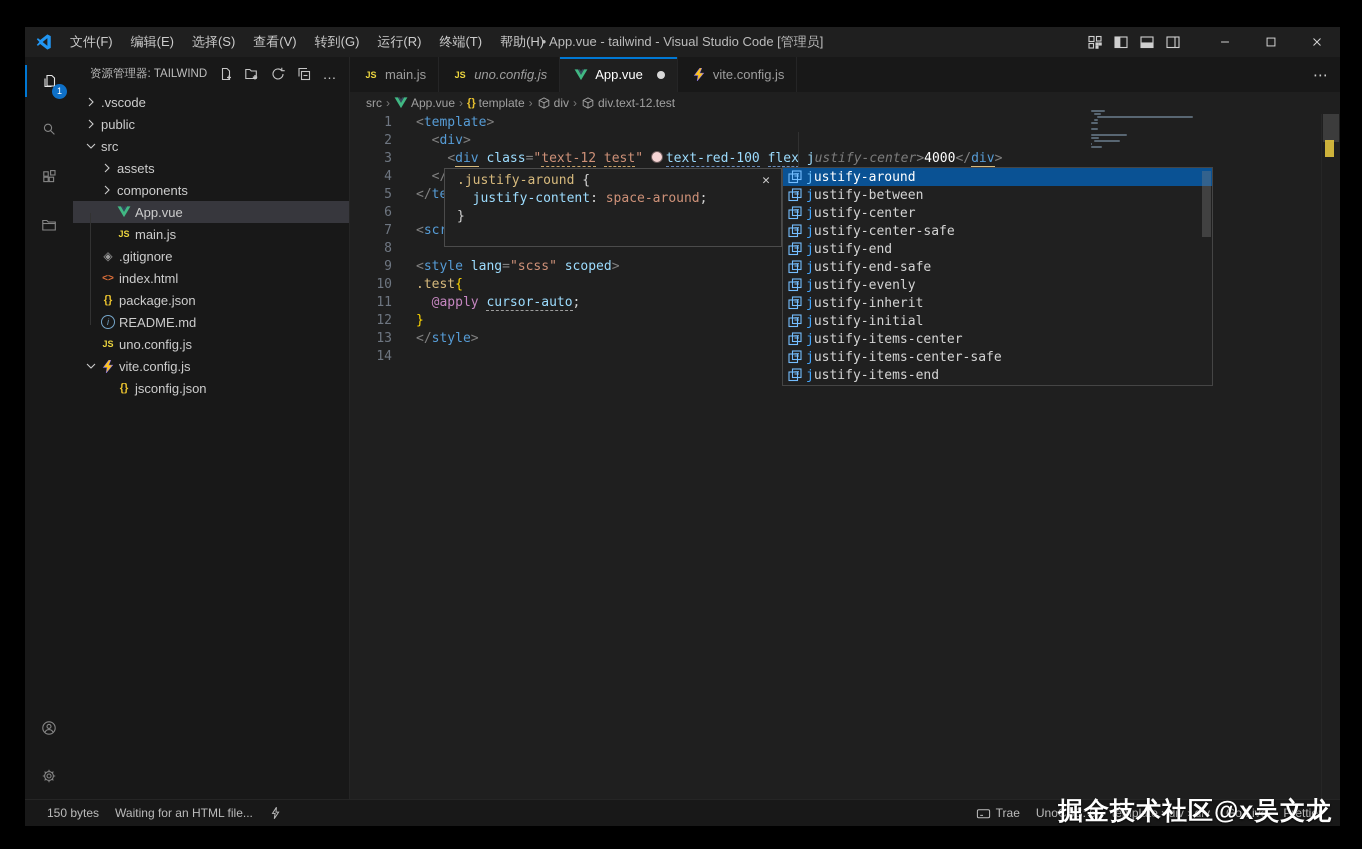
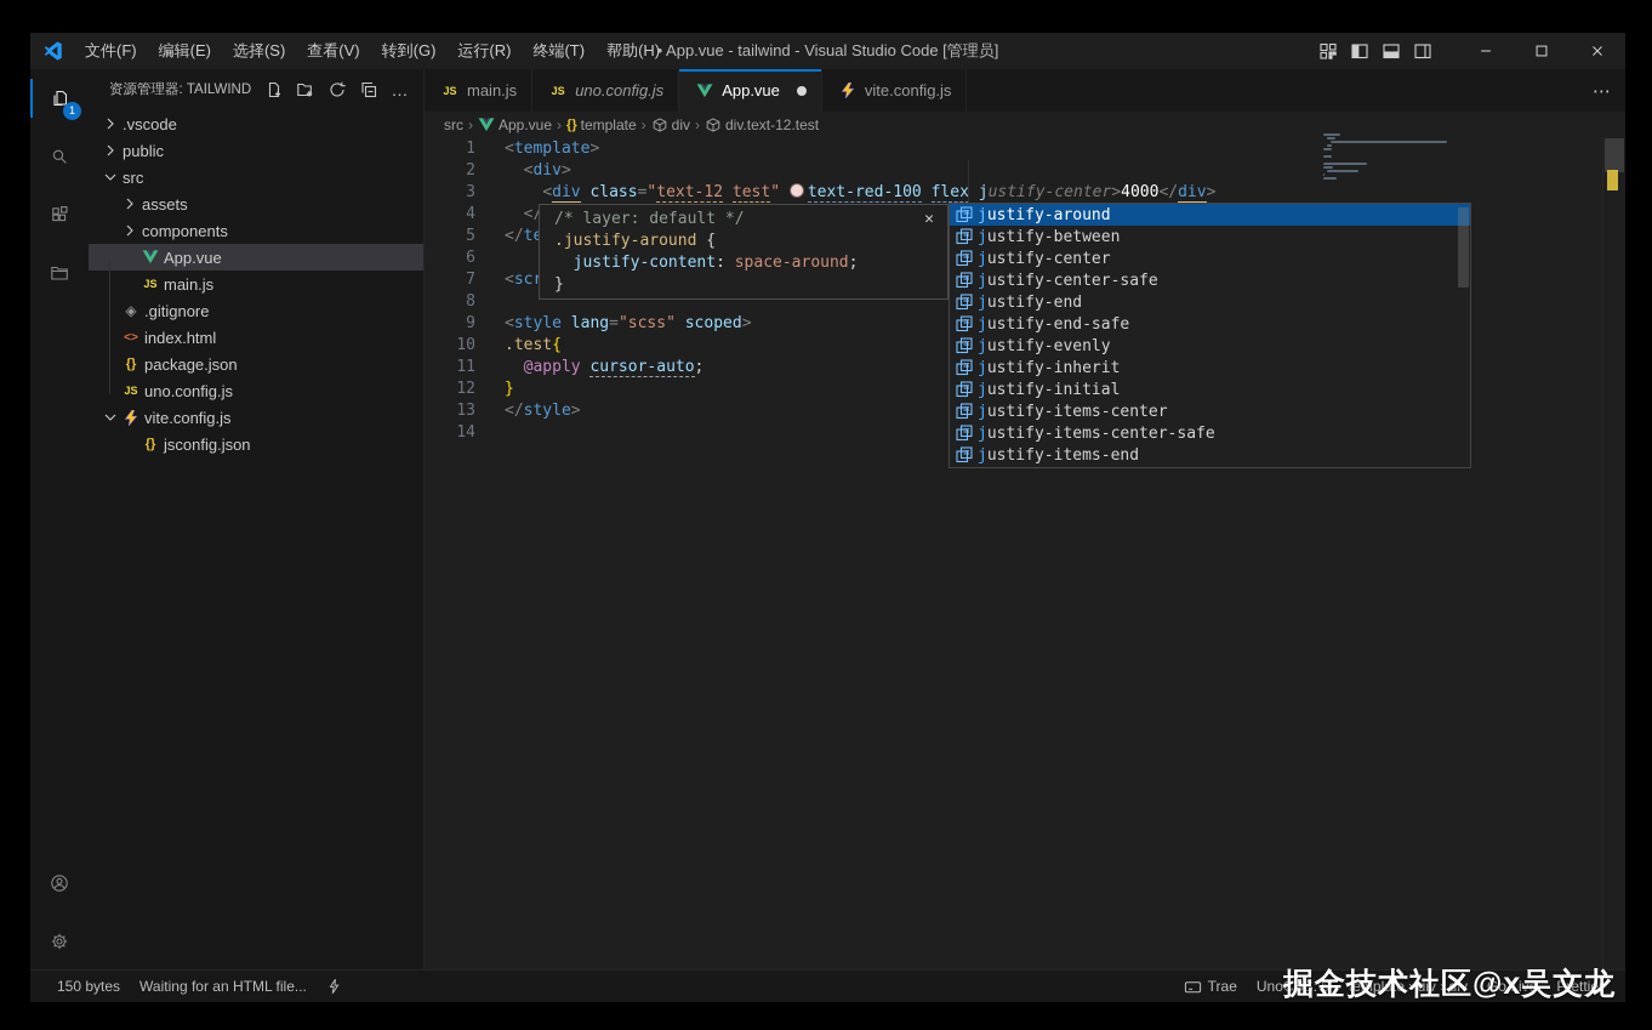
  文件(F)
  编辑(E)
  选择(S)
  查看(V)
  转到(G)
  运行(R)
  终端(T)
  帮助(H)
  • App.vue - tailwind - Visual Studio Code [管理员]
  1
  资源管理器: TAILWIND
  …
  .vscode
  public
  src
  assets
  components
  App.vue
  JS
  main.js
  ◈
  .gitignore
  <>
  index.html
  {}
  package.json
- i
- README.md
  JS
  uno.config.js
  vite.config.js
  {}
  jsconfig.json
  JS
  main.js
  JS
  uno.config.js
  App.vue
  vite.config.js
  ⋯
  src
  ›
  App.vue
  ›
  {}
  template
  ›
  div
  ›
  div.text-12.test
  1
  <template>
  2
  <div>
  3
  <div class="text-12 test" text-red-100 flex justify-center>4000</div>
  4
  5
  6
  7
  8
  9
  <style lang="scss" scoped>
  10
  .test{
  11
  @apply cursor-auto;
  12
  }
  13
  </style>
  14
  150 bytes
  Waiting for an HTML file...
  Trae
  UnoCSS: 6
  template › div › div
  Go Live
  Prettier
+ /* layer: default */
  .justify-around {
  justify-content: space-around;
  }
  ✕
  j
  ustify-around
  j
  ustify-between
  j
  ustify-center
  j
  ustify-center-safe
  j
  ustify-end
  j
  ustify-end-safe
  j
  ustify-evenly
  j
  ustify-inherit
  j
  ustify-initial
  j
  ustify-items-center
  j
  ustify-items-center-safe
  j
  ustify-items-end
  掘金技术社区@x吴文龙
